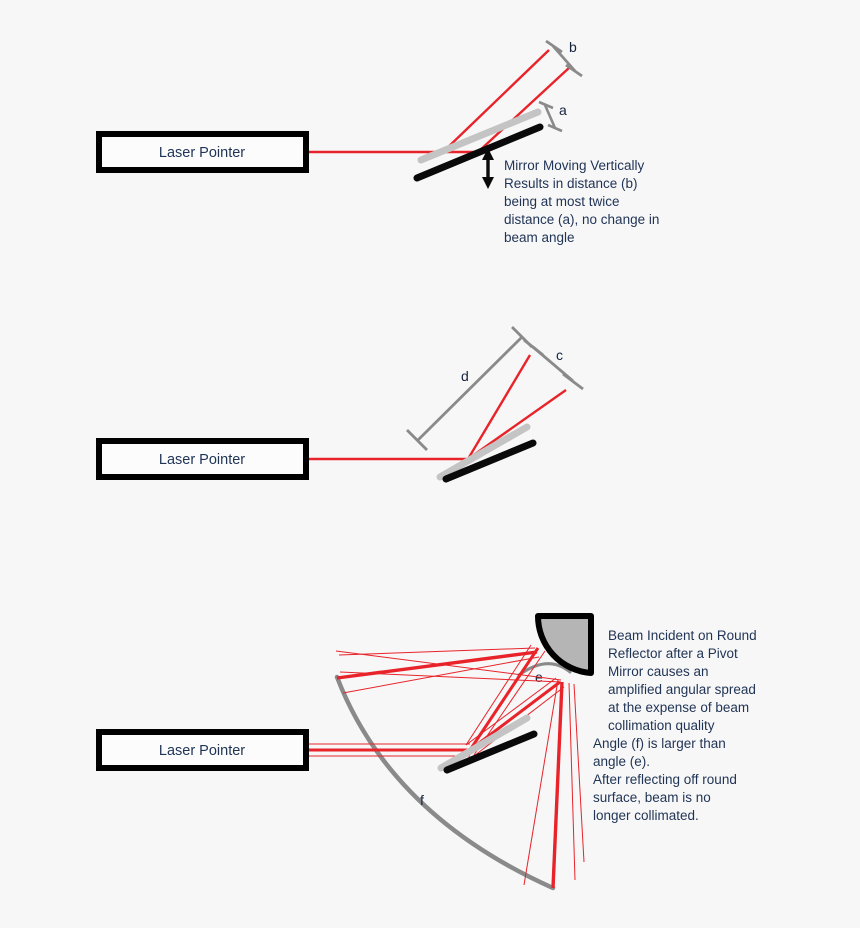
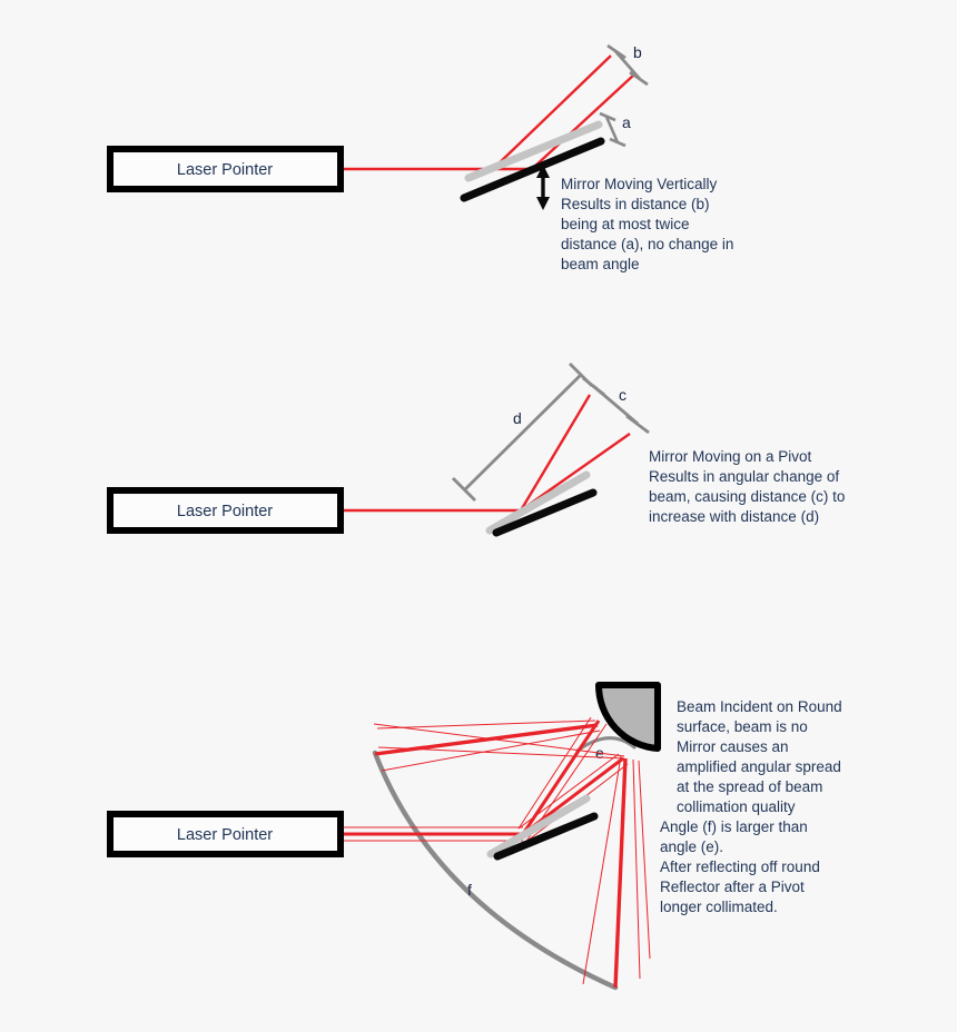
  a
  b
  Laser Pointer
  Mirror Moving Vertically
  Results in distance (b)
  being at most twice
  distance (a), no change in
  beam angle
  d
  c
  Laser Pointer
+ Mirror Moving on a Pivot
+ Results in angular change of
+ beam, causing distance (c) to
+ increase with distance (d)
  f
  Laser Pointer
  Beam Incident on Round
- Reflector after a Pivot
+ surface, beam is no
  Mirror causes an
  amplified angular spread
- at the expense of beam
+ at the spread of beam
  collimation quality
  Angle (f) is larger than
  angle (e).
  After reflecting off round
- surface, beam is no
+ Reflector after a Pivot
  longer collimated.
